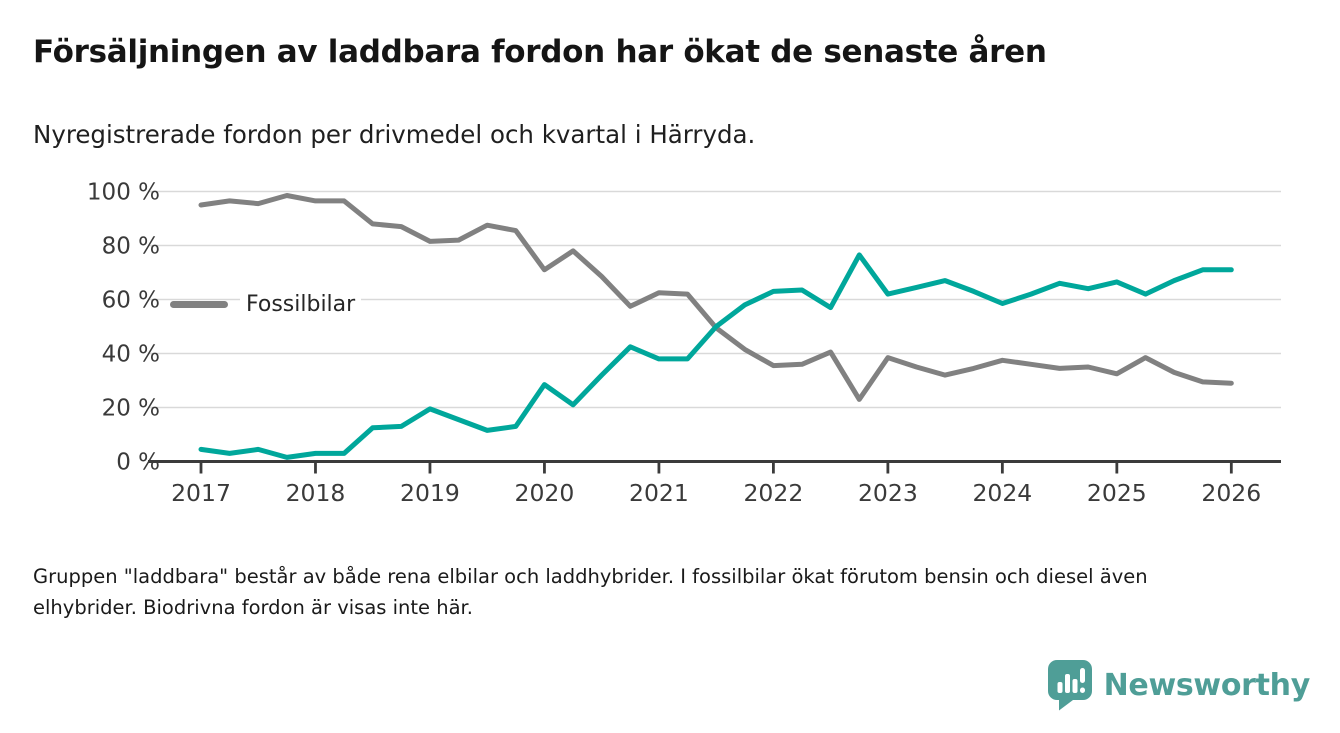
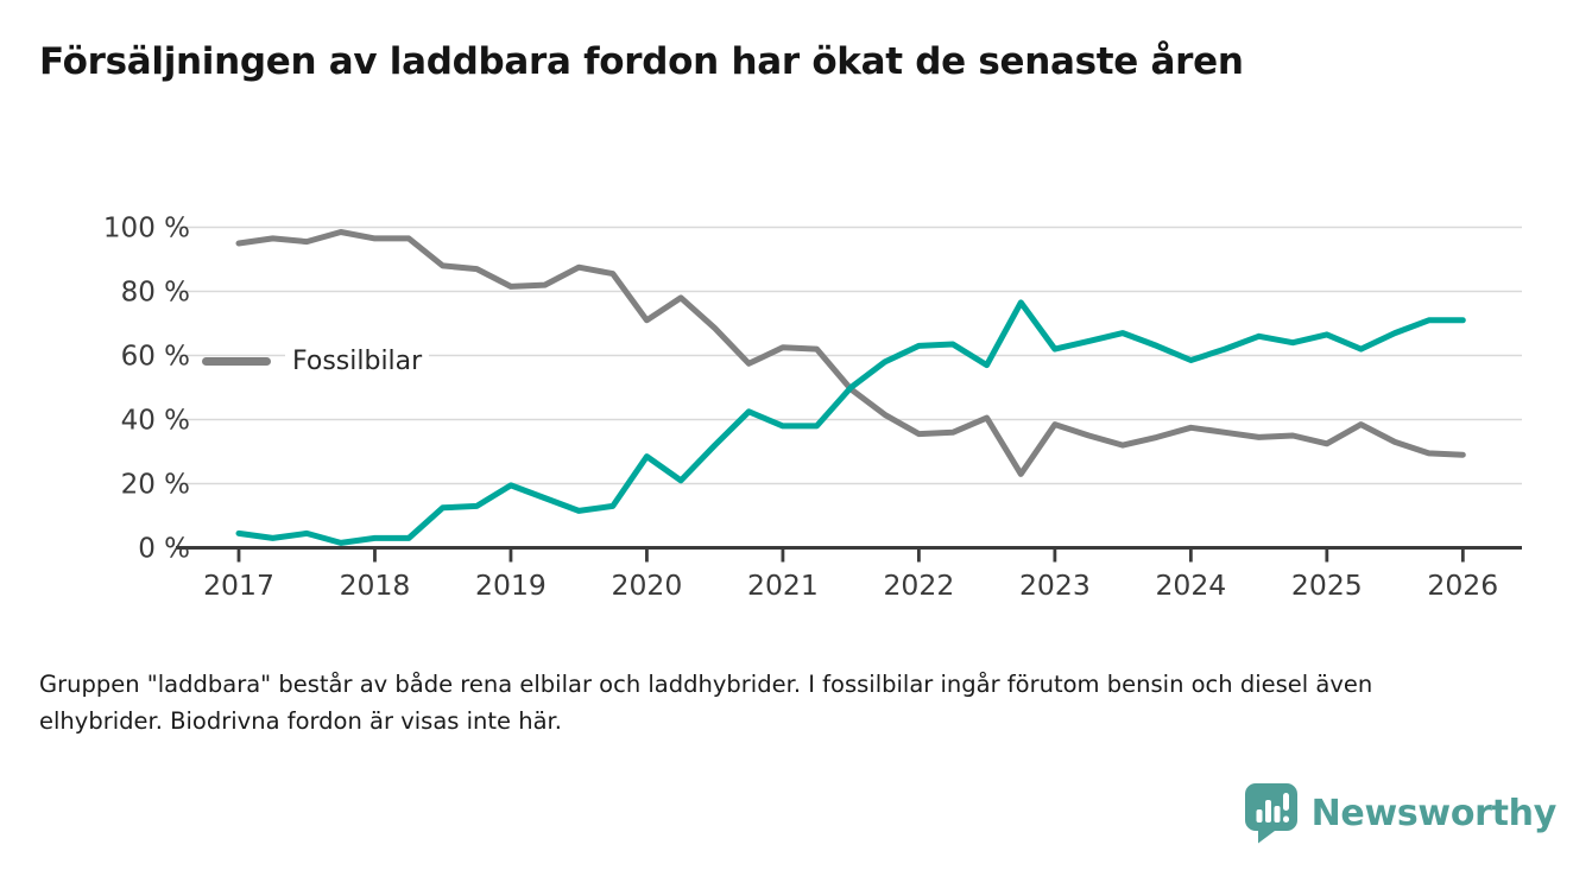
  Försäljningen av laddbara fordon har ökat de senaste åren
- Nyregistrerade fordon per drivmedel och kvartal i Härryda.
  20 %
  40 %
  60 %
  80 %
  100 %
  2017
  2018
  2019
  2020
  2021
  2022
  2023
  2024
  2025
  2026
  Fossilbilar
- Gruppen "laddbara" består av både rena elbilar och laddhybrider. I fossilbilar ökat förutom bensin och diesel även
+ Gruppen "laddbara" består av både rena elbilar och laddhybrider. I fossilbilar ingår förutom bensin och diesel även
  elhybrider. Biodrivna fordon är visas inte här.
  Newsworthy
